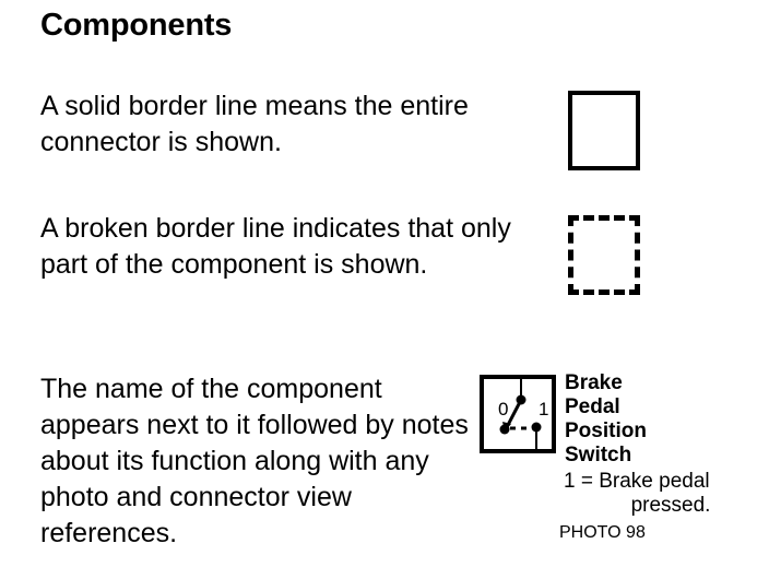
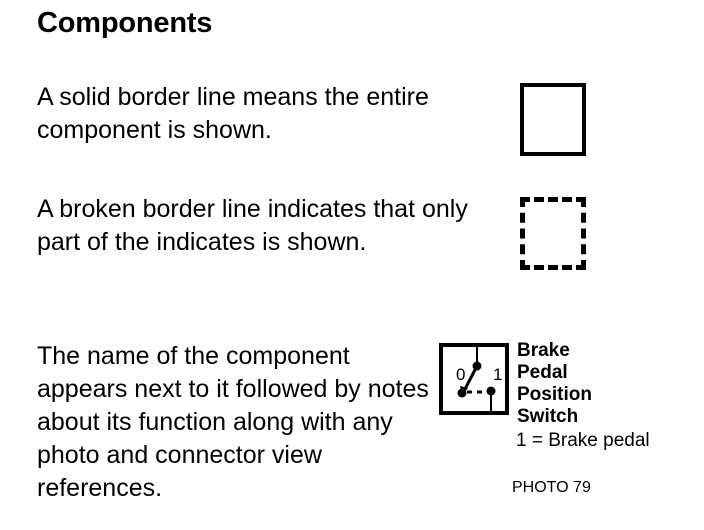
  Components
- A solid border line means the entire connector is shown.
+ A solid border line means the entire component is shown.
- A broken border line indicates that only part of the component is shown.
+ A broken border line indicates that only part of the indicates is shown.
  The name of the component appears next to it followed by notes about its function along with any photo and connector view references.
  0
  1
  Brake
  Pedal
  Position
  Switch
  1 = Brake pedal
- pressed.
- PHOTO 98
+ PHOTO 79
